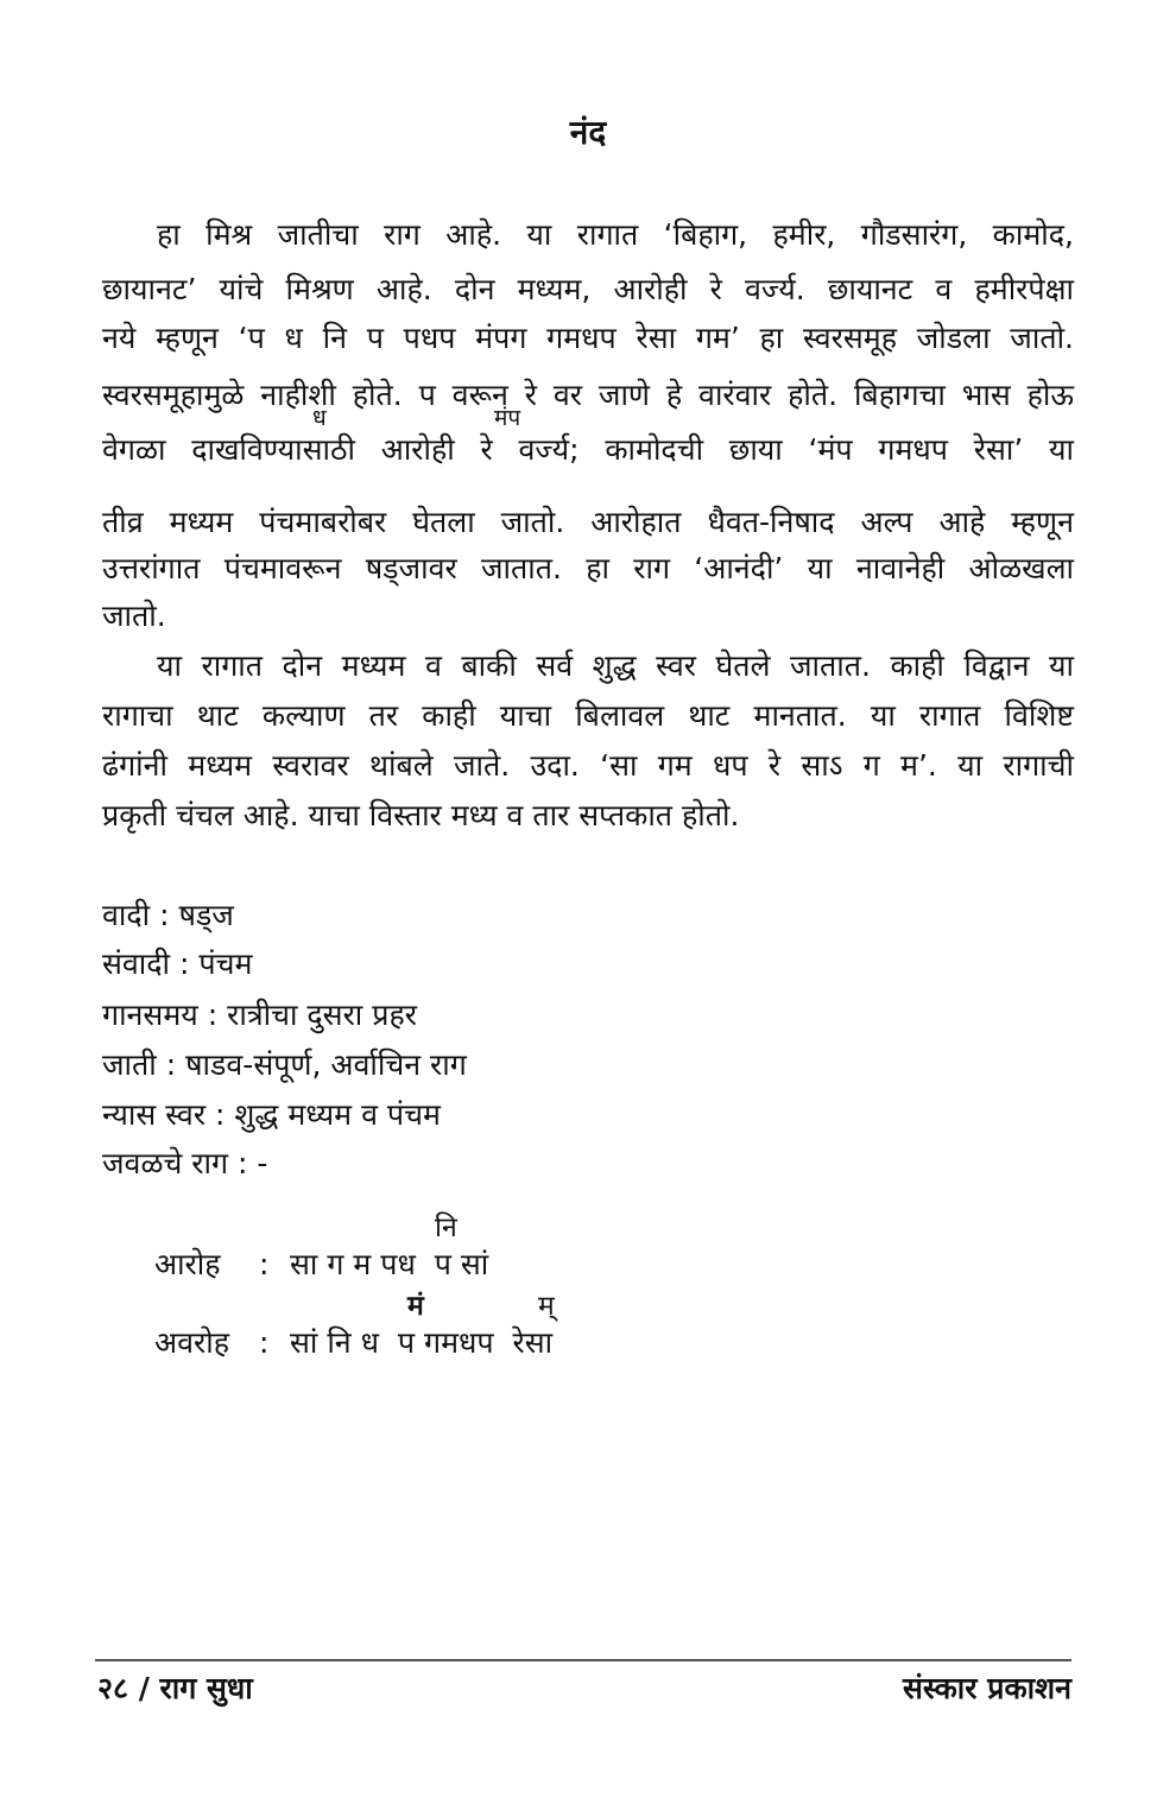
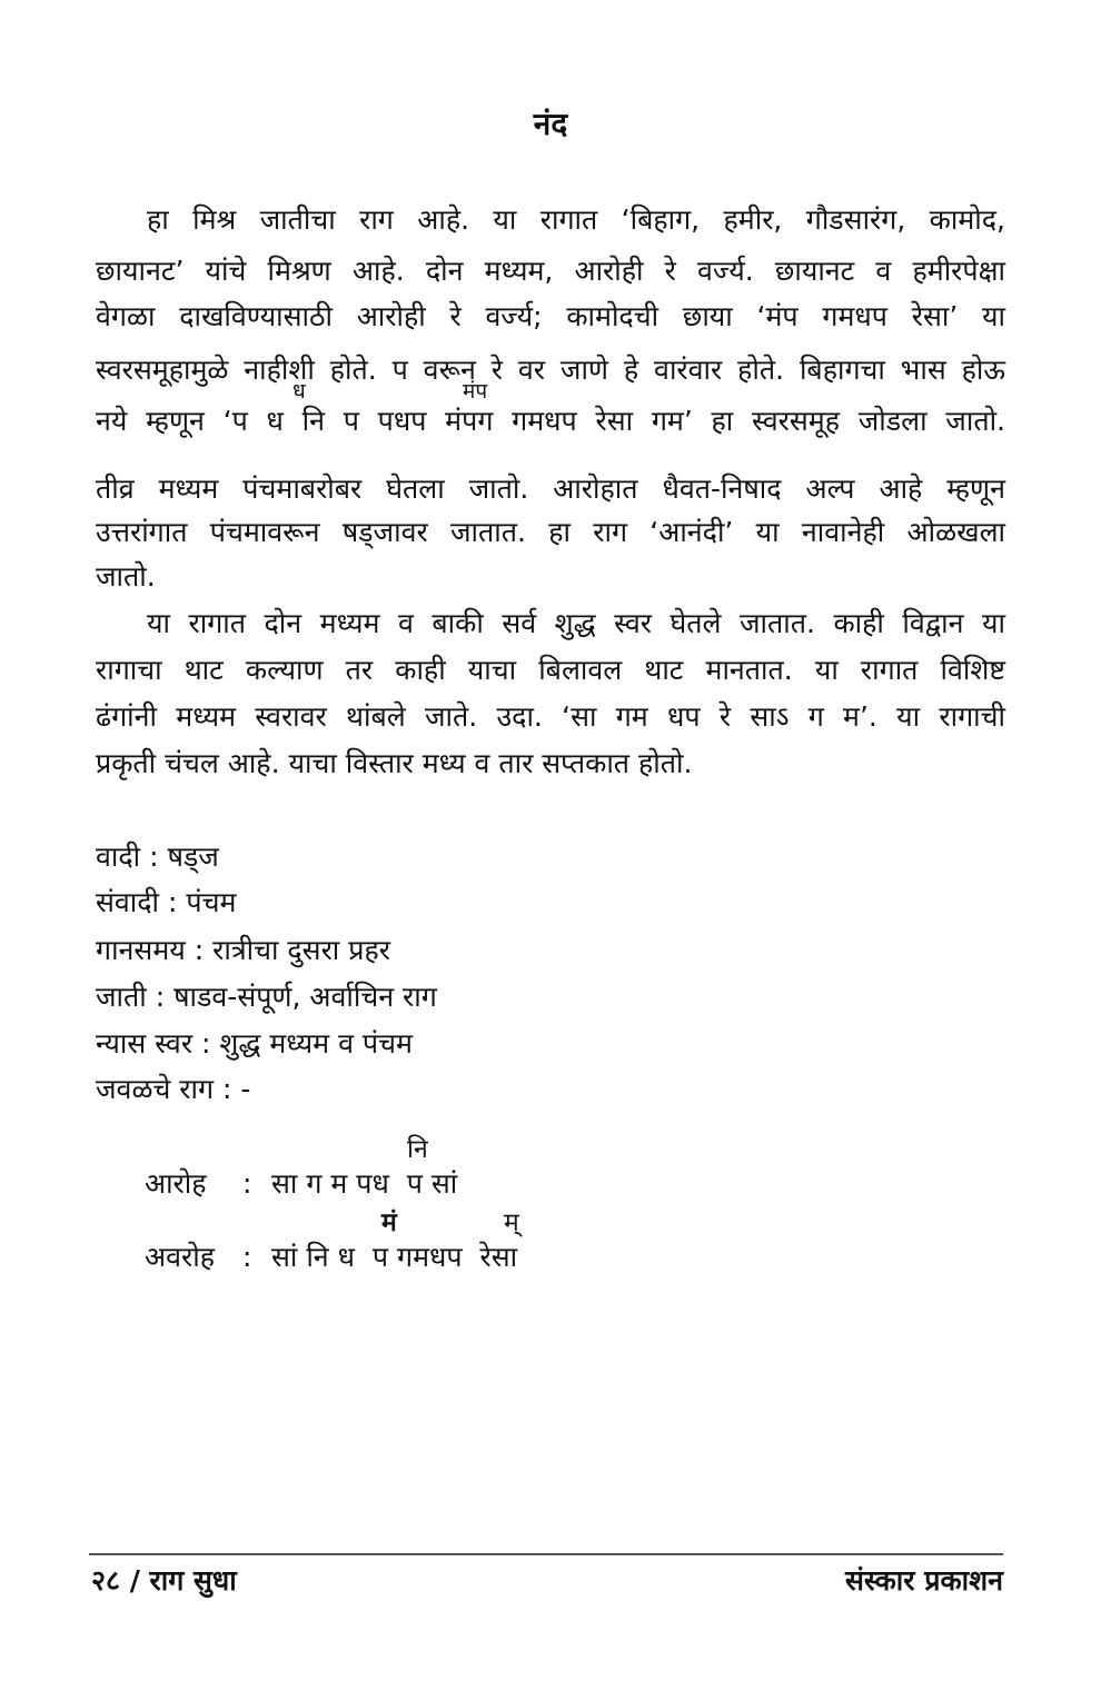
  नंद
  हा मिश्र जातीचा राग आहे. या रागात ‘बिहाग, हमीर, गौडसारंग, कामोद,
  छायानट’ यांचे मिश्रण आहे. दोन मध्यम, आरोही रे वर्ज्य. छायानट व हमीरपेक्षा
- नये म्हणून ‘प ध नि प पधप मंपग गमधप रेसा गम’ हा स्वरसमूह जोडला जातो.
+ वेगळा दाखविण्यासाठी आरोही रे वर्ज्य; कामोदची छाया ‘मंप गमधप रेसा’ या
  स्वरसमूहामुळे नाहीशी होते. प वरून रे वर जाणे हे वारंवार होते. बिहागचा भास होऊ
  ध
  मंप
- वेगळा दाखविण्यासाठी आरोही रे वर्ज्य; कामोदची छाया ‘मंप गमधप रेसा’ या
+ नये म्हणून ‘प ध नि प पधप मंपग गमधप रेसा गम’ हा स्वरसमूह जोडला जातो.
  तीव्र मध्यम पंचमाबरोबर घेतला जातो. आरोहात धैवत-निषाद अल्प आहे म्हणून
  उत्तरांगात पंचमावरून षड्जावर जातात. हा राग ‘आनंदी’ या नावानेही ओळखला
  जातो.
  या रागात दोन मध्यम व बाकी सर्व शुद्ध स्वर घेतले जातात. काही विद्वान या
  रागाचा थाट कल्याण तर काही याचा बिलावल थाट मानतात. या रागात विशिष्ट
  ढंगांनी मध्यम स्वरावर थांबले जाते. उदा. ‘सा गम धप रे साऽ ग म’. या रागाची
  प्रकृती चंचल आहे. याचा विस्तार मध्य व तार सप्तकात होतो.
  वादी : षड्ज
  संवादी : पंचम
  गानसमय : रात्रीचा दुसरा प्रहर
  जाती : षाडव-संपूर्ण, अर्वाचिन राग
  न्यास स्वर : शुद्ध मध्यम व पंचम
  जवळचे राग : -
  नि
  आरोह : सा ग म पध प सां
  मं
  म्
  अवरोह : सां नि ध प गमधप रेसा
  २८ / राग सुधा
  संस्कार प्रकाशन
